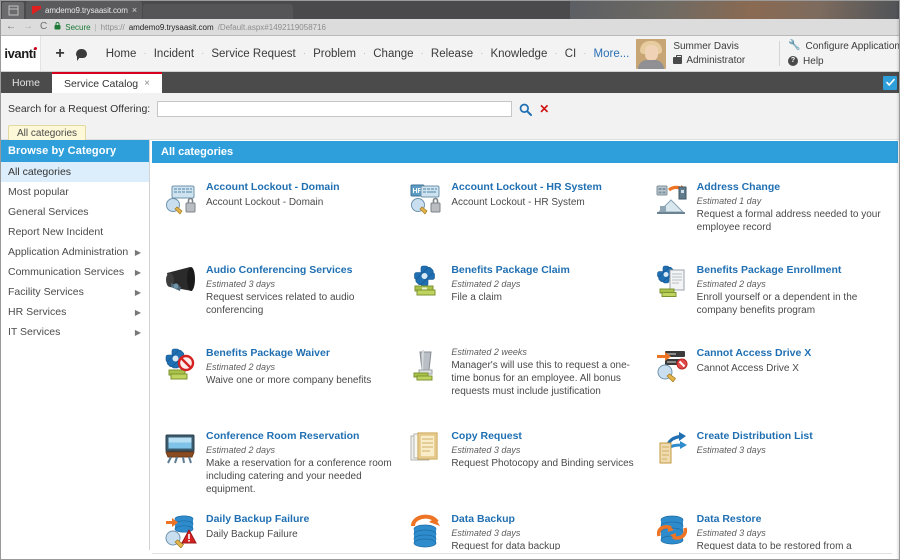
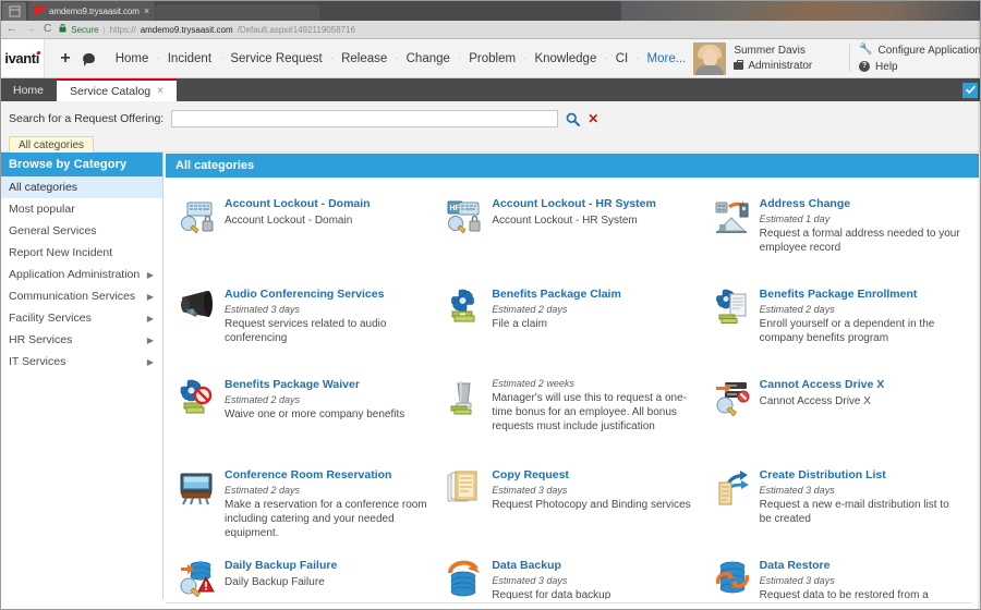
  amdemo9.trysaasit.com
  ×
  ←
  →
  C
  Secure
  |
  https://
  amdemo9.trysaasit.com
  /Default.aspx#1492119058716
  ivanti
  +
  Home
  ·
  Incident
  ·
  Service Request
  ·
- Problem
+ Release
  ·
  Change
  ·
- Release
+ Problem
  ·
  Knowledge
  ·
  CI
  ·
  More...
  Summer Davis
  Administrator
  🔧
  Configure Applicatio
  Help
  Home
  Service Catalog
  ×
  Search for a Request Offering:
  ✕
  All categories
  Browse by Category
  All categories
  Most popular
  General Services
  Report New Incident
  Application Administration
  ▶
  Communication Services
  ▶
  Facility Services
  ▶
  HR Services
  ▶
  IT Services
  ▶
  All categories
  Account Lockout - Domain
  Account Lockout - Domain
  Account Lockout - HR System
  Account Lockout - HR System
  Address Change
  Estimated 1 day
  Request a formal address needed to your employee record
  Audio Conferencing Services
  Estimated 3 days
  Request services related to audio conferencing
  Benefits Package Claim
  Estimated 2 days
  File a claim
  Benefits Package Enrollment
  Estimated 2 days
  Enroll yourself or a dependent in the company benefits program
  Benefits Package Waiver
  Estimated 2 days
  Waive one or more company benefits
  Estimated 2 weeks
  Manager's will use this to request a one-time bonus for an employee. All bonus requests must include justification
  Cannot Access Drive X
  Cannot Access Drive X
  Conference Room Reservation
  Estimated 2 days
  Make a reservation for a conference room including catering and your needed equipment.
  Copy Request
  Estimated 3 days
  Request Photocopy and Binding services
  Create Distribution List
  Estimated 3 days
+ Request a new e-mail distribution list to be created
  Daily Backup Failure
  Daily Backup Failure
  Data Backup
  Estimated 3 days
  Request for data backup
  Data Restore
  Estimated 3 days
  Request data to be restored from a
